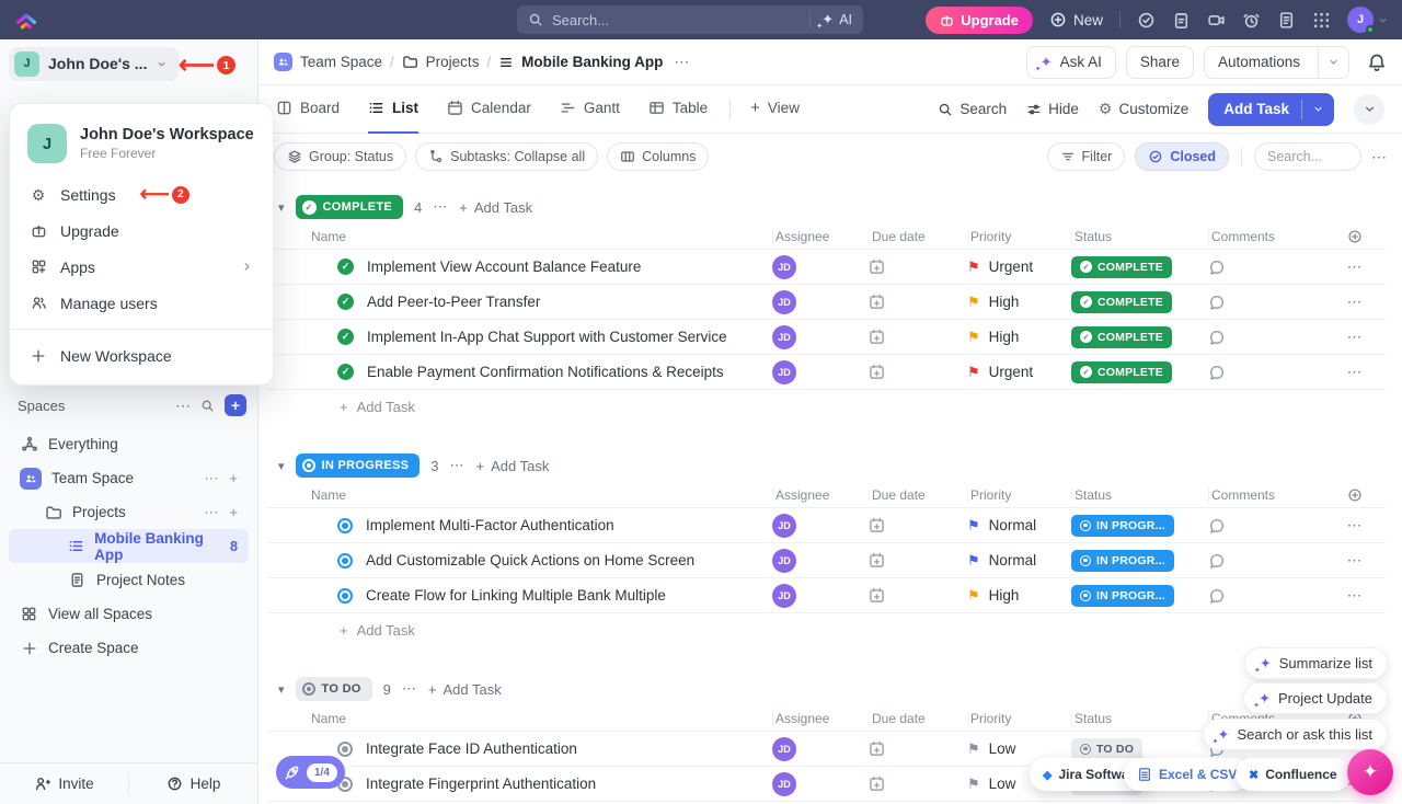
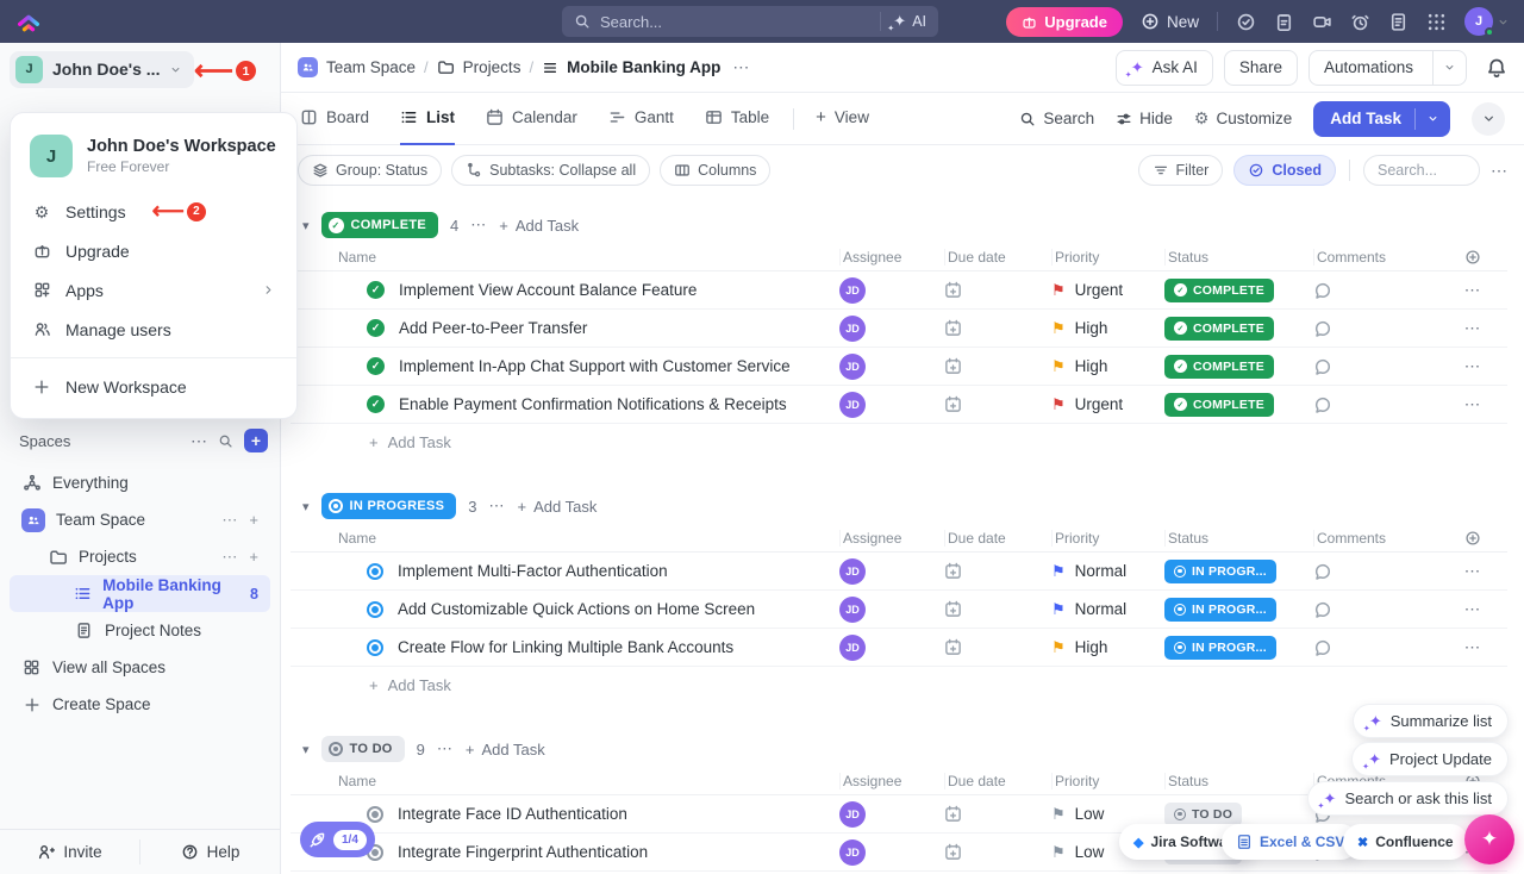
  Search...
  ✦
  AI
  Upgrade
  New
  J
  J
  John Doe's ...
  ⟵
  1
  J
  John Doe's Workspace
  Free Forever
  ⚙
  Settings
  ⟵
  2
  Upgrade
  Apps
  Manage users
  New Workspace
  Spaces
  ⋯
  +
  Everything
  Team Space
  ⋯
  +
  Projects
  ⋯
  +
  Mobile Banking App
  8
  Project Notes
  View all Spaces
  Create Space
  Invite
  Help
  Team Space
  /
  Projects
  /
  Mobile Banking App
  ⋯
  ✦
  Ask AI
  Share
  Automations
  Board
  List
  Calendar
  Gantt
  Table
  +
  View
  Search
  Hide
  ⚙
  Customize
  Add Task
  Group: Status
  Subtasks: Collapse all
  Columns
  Filter
  Closed
  Search...
  ⋯
  ▾
  ✓
  COMPLETE
  4
  ⋯
  +
  Add Task
  Name
  Assignee
  Due date
  Priority
  Status
  Comments
  ✓
  Implement View Account Balance Feature
  JD
  ⚑
  Urgent
  COMPLETE
  ⋯
  ✓
  Add Peer-to-Peer Transfer
  JD
  ⚑
  High
  COMPLETE
  ⋯
  ✓
  Implement In-App Chat Support with Customer Service
  JD
  ⚑
  High
  COMPLETE
  ⋯
  ✓
  Enable Payment Confirmation Notifications & Receipts
  JD
  ⚑
  Urgent
  COMPLETE
  ⋯
  +
  Add Task
  ▾
  IN PROGRESS
  3
  ⋯
  +
  Add Task
  Name
  Assignee
  Due date
  Priority
  Status
  Comments
  Implement Multi-Factor Authentication
  JD
  ⚑
  Normal
  IN PROGR...
  ⋯
  Add Customizable Quick Actions on Home Screen
  JD
  ⚑
  Normal
  IN PROGR...
  ⋯
- Create Flow for Linking Multiple Bank Multiple
+ Create Flow for Linking Multiple Bank Accounts
  JD
  ⚑
  High
  IN PROGR...
  ⋯
  +
  Add Task
  ▾
  TO DO
  9
  ⋯
  +
  Add Task
  Name
  Assignee
  Due date
  Priority
  Status
  Comments
  Integrate Face ID Authentication
  JD
  ⚑
  Low
  TO DO
  Integrate Fingerprint Authentication
  JD
  ⚑
  Low
  ✦
  Summarize list
  ✦
  Project Update
  ✦
  Search or ask this list
  ◆
  Jira Softw
  Excel & CSV
  ✖
  Confluence
  1/4
  ✦
